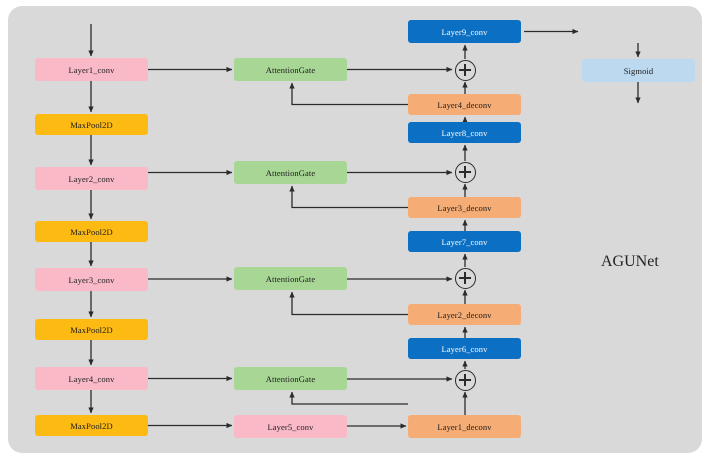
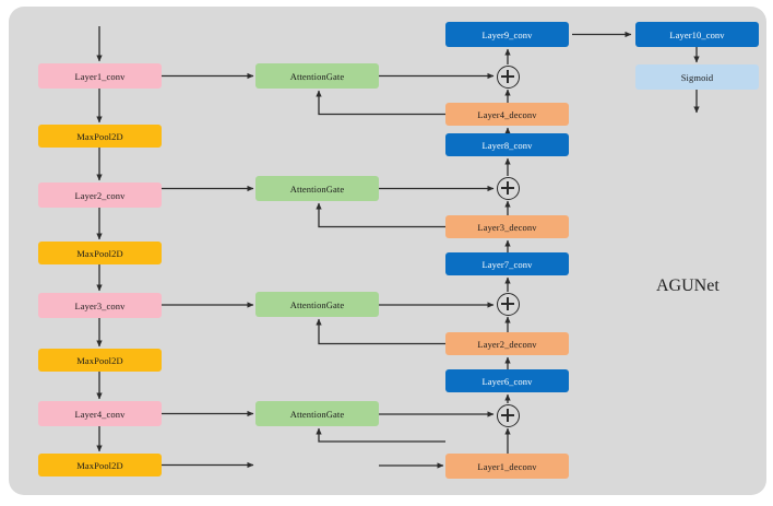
  AGUNet
  Layer1_conv
  MaxPool2D
  Layer2_conv
  MaxPool2D
  Layer3_conv
  MaxPool2D
  Layer4_conv
  MaxPool2D
  AttentionGate
  AttentionGate
  AttentionGate
  AttentionGate
- Layer5_conv
  Layer9_conv
  Layer4_deconv
  Layer8_conv
  Layer3_deconv
  Layer7_conv
  Layer2_deconv
  Layer6_conv
  Layer1_deconv
+ Layer10_conv
  Sigmoid
